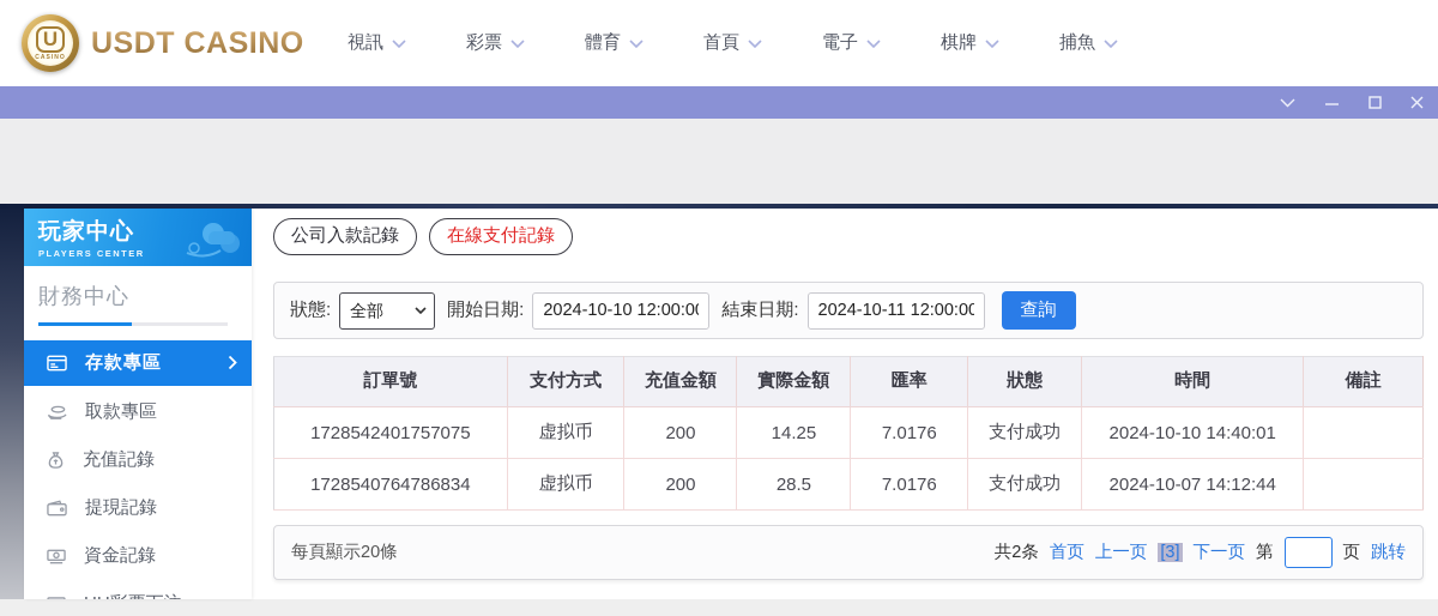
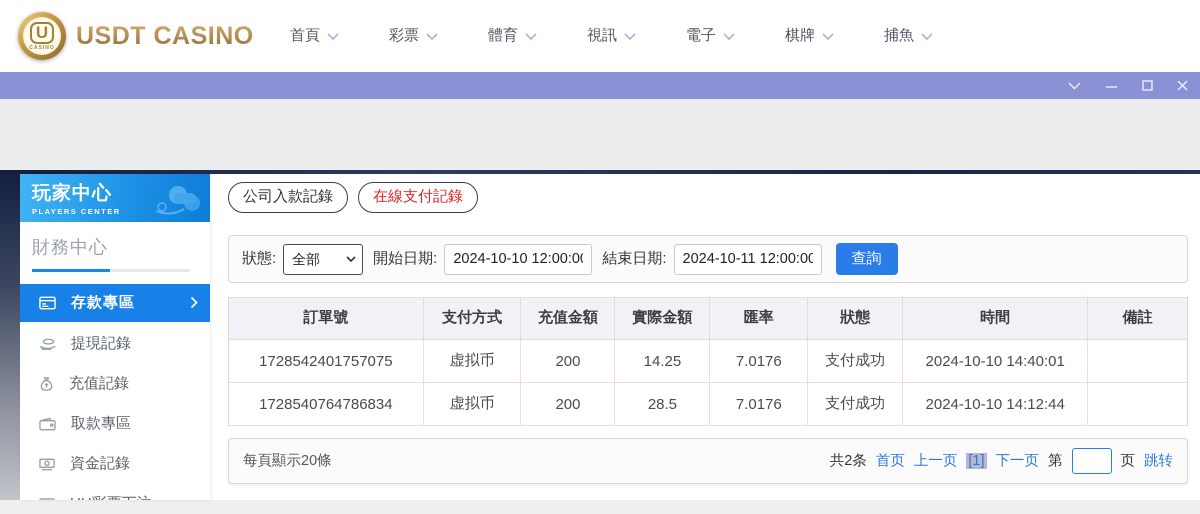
  U
  USDT CASINO
- 視訊
+ 首頁
  彩票
  體育
- 首頁
+ 視訊
  電子
  棋牌
  捕魚
  玩家中心
  PLAYERS CENTER
  財務中心
  存款專區
- 取款專區
+ 提現記錄
  充值記錄
- 提現記錄
+ 取款專區
  資金記錄
  公司入款記錄
  在線支付記錄
  狀態:
  全部
  開始日期:
  2024-10-10 12:00:0
  結束日期:
  2024-10-11 12:00:00
  查詢
  訂單號	支付方式	充值金額	實際金額	匯率	狀態	時間	備註
  1728542401757075	虚拟币	200	14.25	7.0176	支付成功	2024-10-10 14:40:01
- 1728540764786834	虚拟币	200	28.5	7.0176	支付成功	2024-10-07 14:12:44
+ 1728540764786834	虚拟币	200	28.5	7.0176	支付成功	2024-10-10 14:12:44
  每頁顯示20條
  共2条
  首页
  上一页
- [3]
+ [1]
  下一页
  第
  页
  跳转
